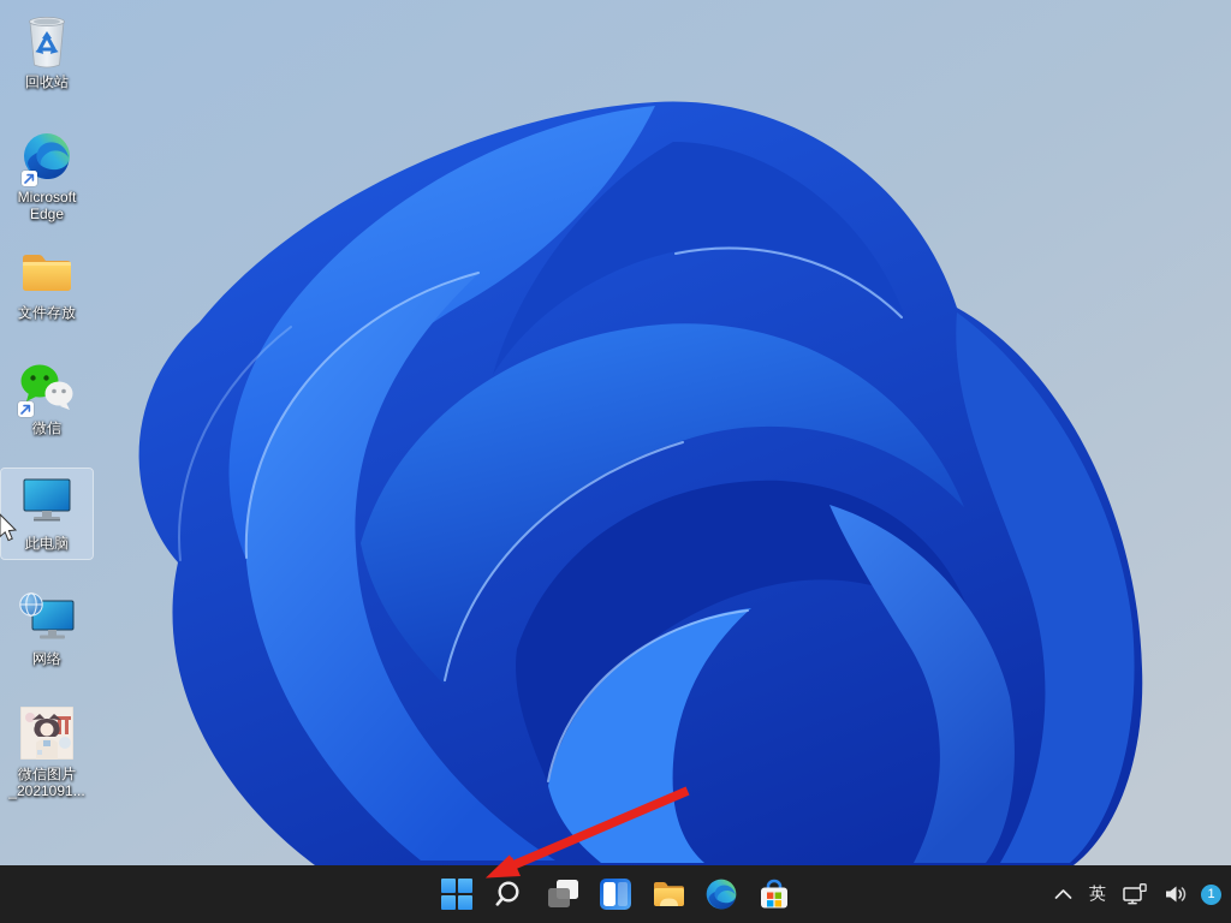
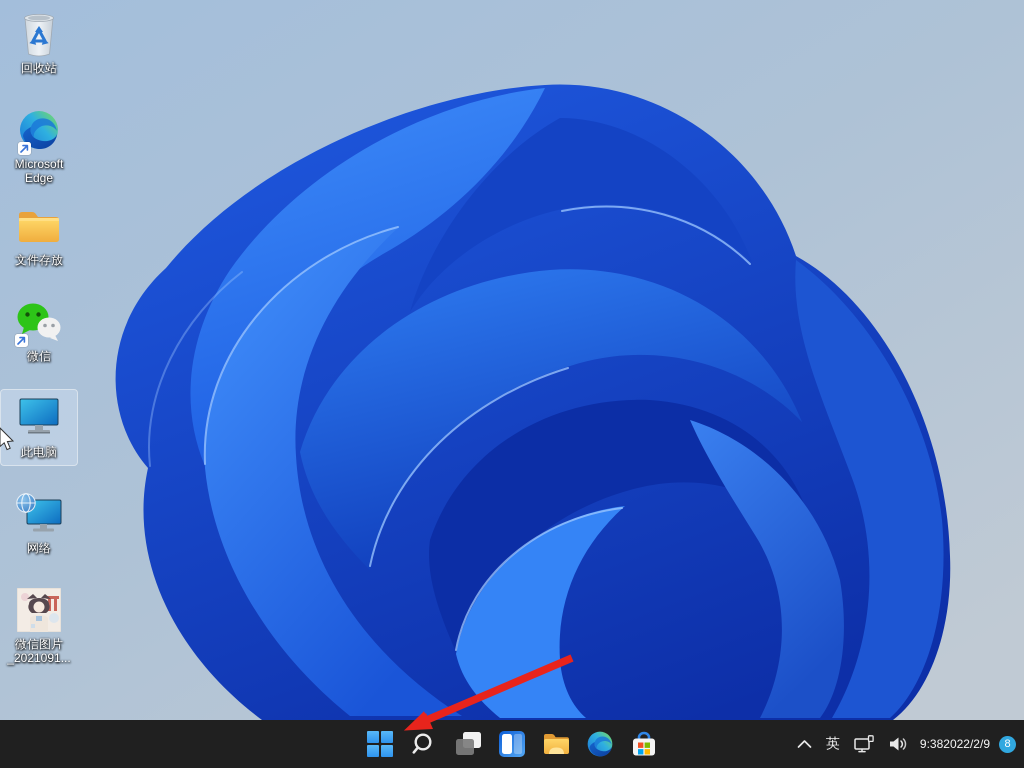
  回收站
  Microsoft
  Edge
  文件存放
  微信
  此电脑
  网络
  微信图片
  _2021091...
  英
+ 9:38
+ 2022/2/9
- 1
+ 8
